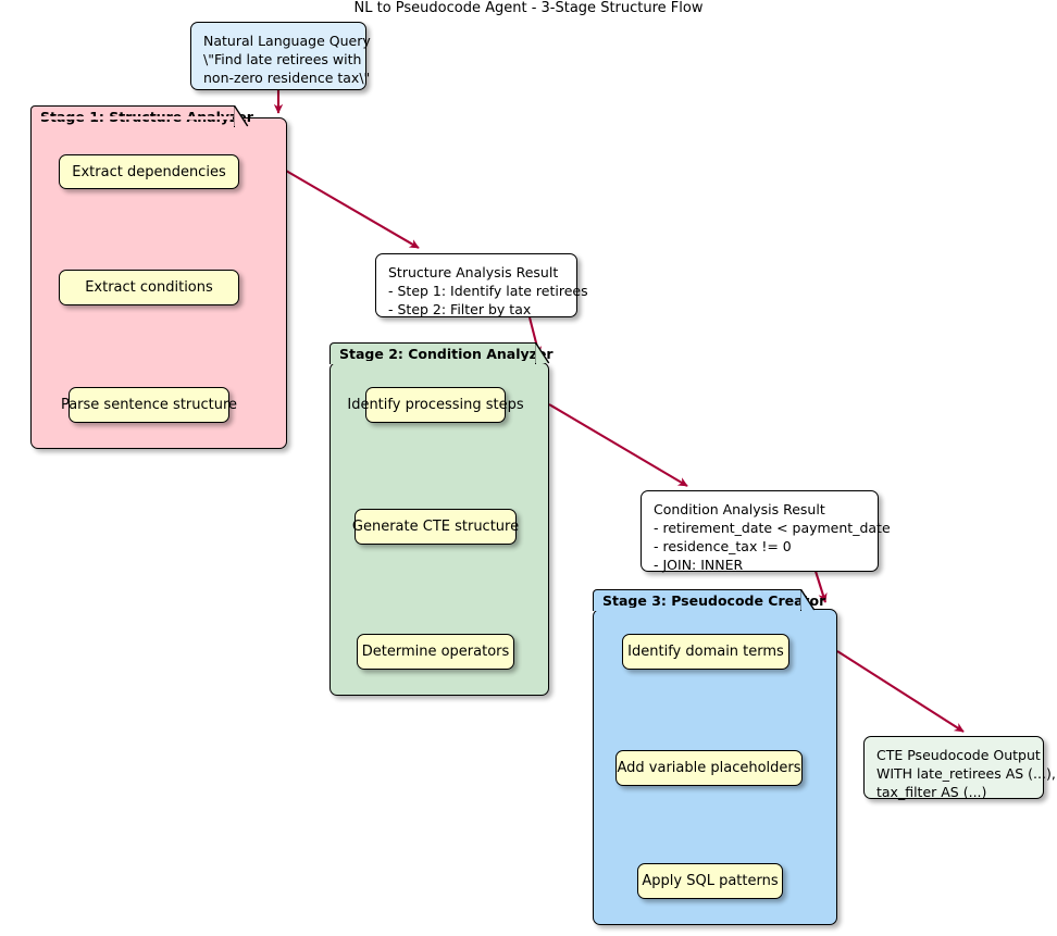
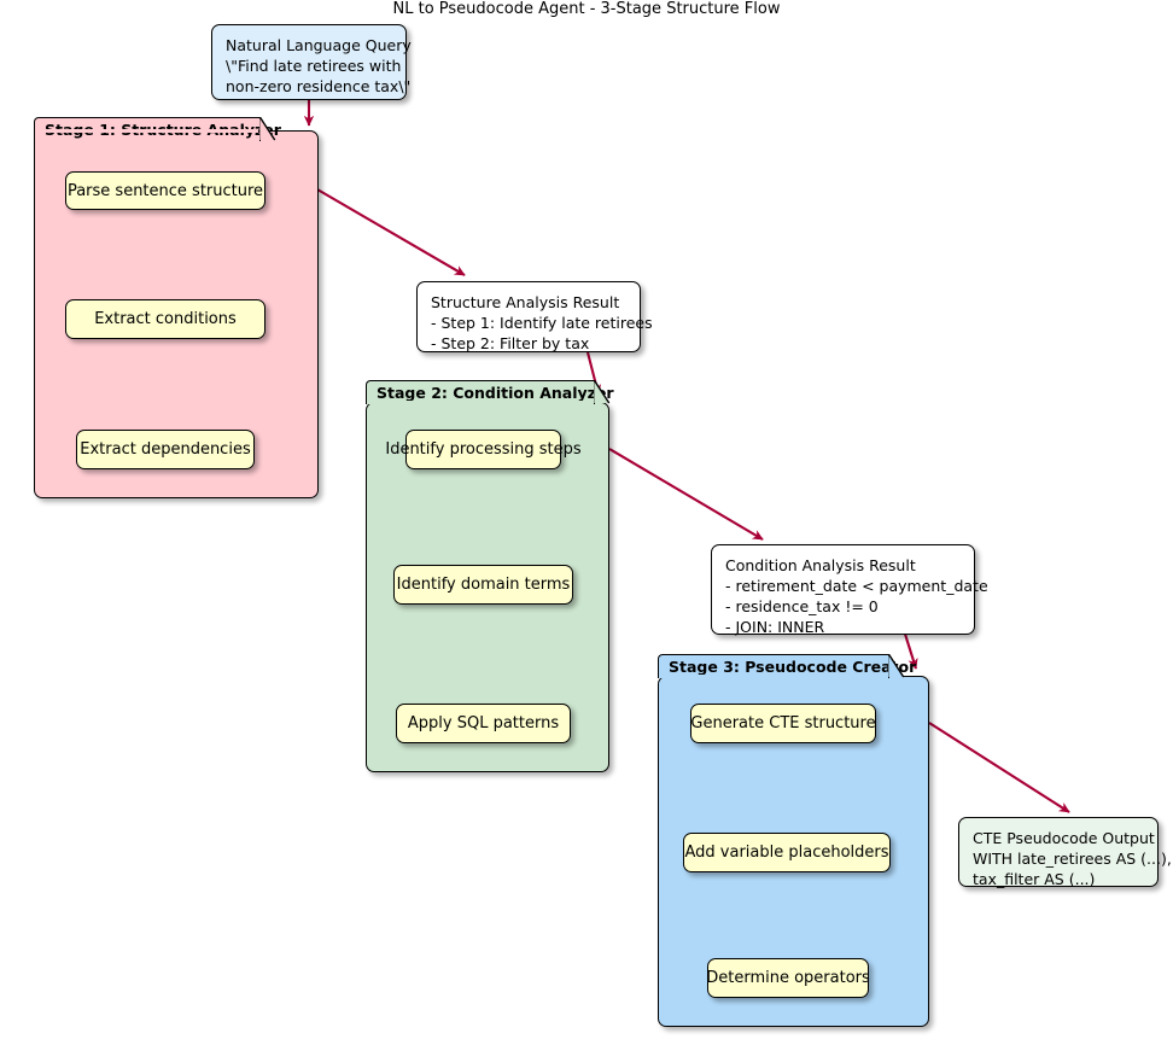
  NL to Pseudocode Agent - 3-Stage Structure Flow
  Natural Language Query
  \"Find late retirees with
  non-zero residence tax\"
- Extract dependencies
+ Parse sentence structure
  Extract conditions
- Parse sentence structure
+ Extract dependencies
  Structure Analysis Result
  - Step 1: Identify late retirees
  - Step 2: Filter by tax
  Stage 2: Condition Analyzr
  Identify processing steps
- Generate CTE structure
+ Identify domain terms
- Determine operators
+ Apply SQL patterns
  Condition Analysis Result
  - retirement_date < payment_date
  - residence_tax != 0
  - JOIN: INNER
  Stage 3: Pseudocode Creaor
- Identify domain terms
+ Generate CTE structure
  Add variable placeholders
- Apply SQL patterns
+ Determine operators
  CTE Pseudocode Output
  WITH late_retirees AS (...),
  tax_filter AS (...)
